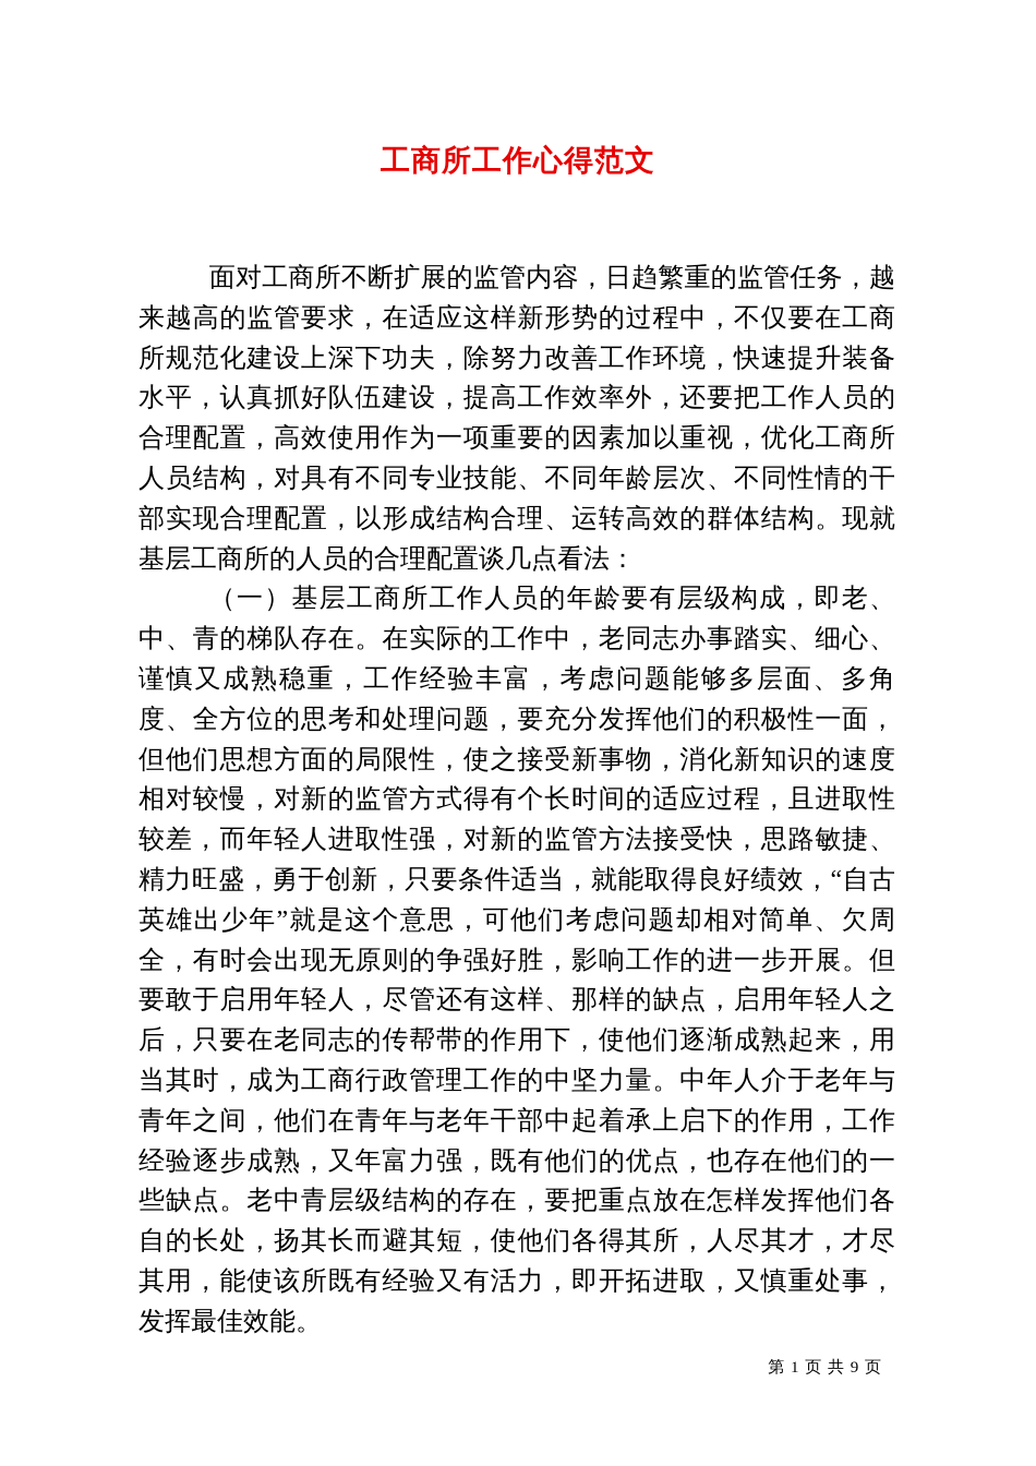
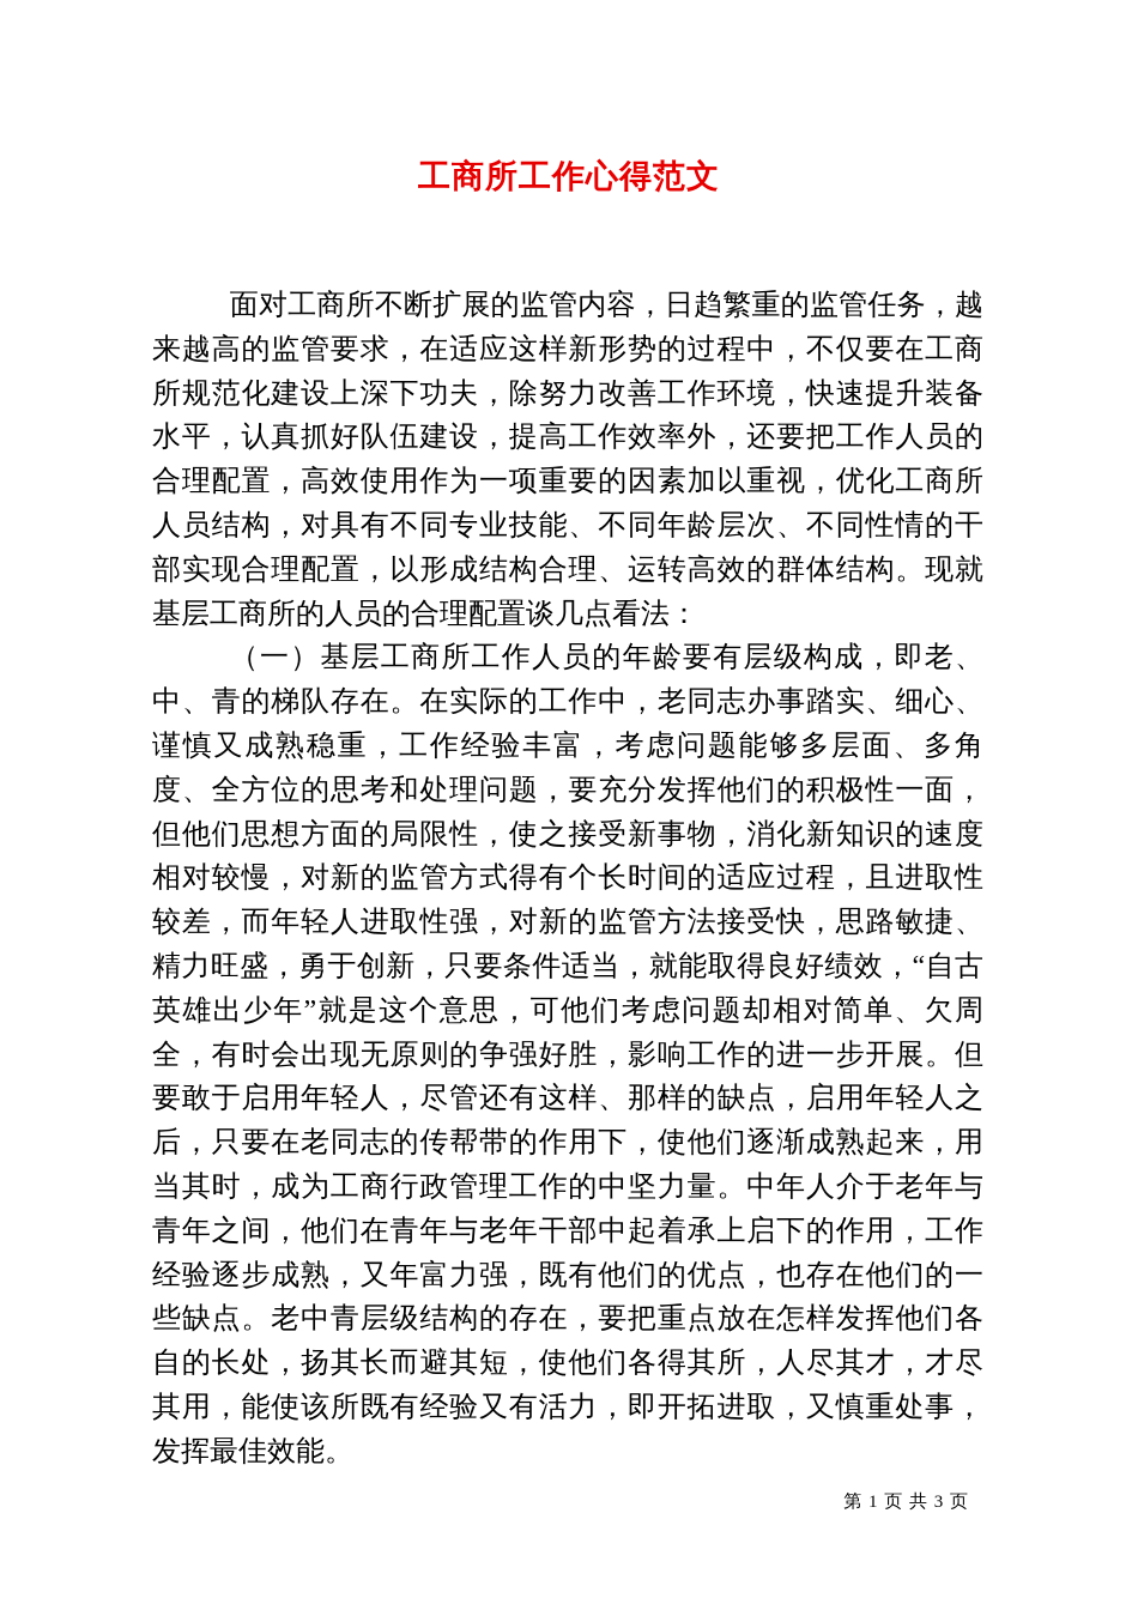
  工商所工作心得范文
  面对工商所不断扩展的监管内容，日趋繁重的监管任务，越来越高的监管要求，在适应这样新形势的过程中，不仅要在工商所规范化建设上深下功夫，除努力改善工作环境，快速提升装备水平，认真抓好队伍建设，提高工作效率外，还要把工作人员的合理配置，高效使用作为一项重要的因素加以重视，优化工商所人员结构，对具有不同专业技能、不同年龄层次、不同性情的干部实现合理配置，以形成结构合理、运转高效的群体结构。现就基层工商所的人员的合理配置谈几点看法：
  （一）基层工商所工作人员的年龄要有层级构成，即老、中、青的梯队存在。在实际的工作中，老同志办事踏实、细心、谨慎又成熟稳重，工作经验丰富，考虑问题能够多层面、多角度、全方位的思考和处理问题，要充分发挥他们的积极性一面，但他们思想方面的局限性，使之接受新事物，消化新知识的速度相对较慢，对新的监管方式得有个长时间的适应过程，且进取性较差，而年轻人进取性强，对新的监管方法接受快，思路敏捷、精力旺盛，勇于创新，只要条件适当，就能取得良好绩效，“自古英雄出少年”就是这个意思，可他们考虑问题却相对简单、欠周全，有时会出现无原则的争强好胜，影响工作的进一步开展。但要敢于启用年轻人，尽管还有这样、那样的缺点，启用年轻人之后，只要在老同志的传帮带的作用下，使他们逐渐成熟起来，用当其时，成为工商行政管理工作的中坚力量。中年人介于老年与青年之间，他们在青年与老年干部中起着承上启下的作用，工作经验逐步成熟，又年富力强，既有他们的优点，也存在他们的一些缺点。老中青层级结构的存在，要把重点放在怎样发挥他们各自的长处，扬其长而避其短，使他们各得其所，人尽其才，才尽其用，能使该所既有经验又有活力，即开拓进取，又慎重处事，发挥最佳效能。
- 第 1 页 共 9 页
+ 第 1 页 共 3 页
